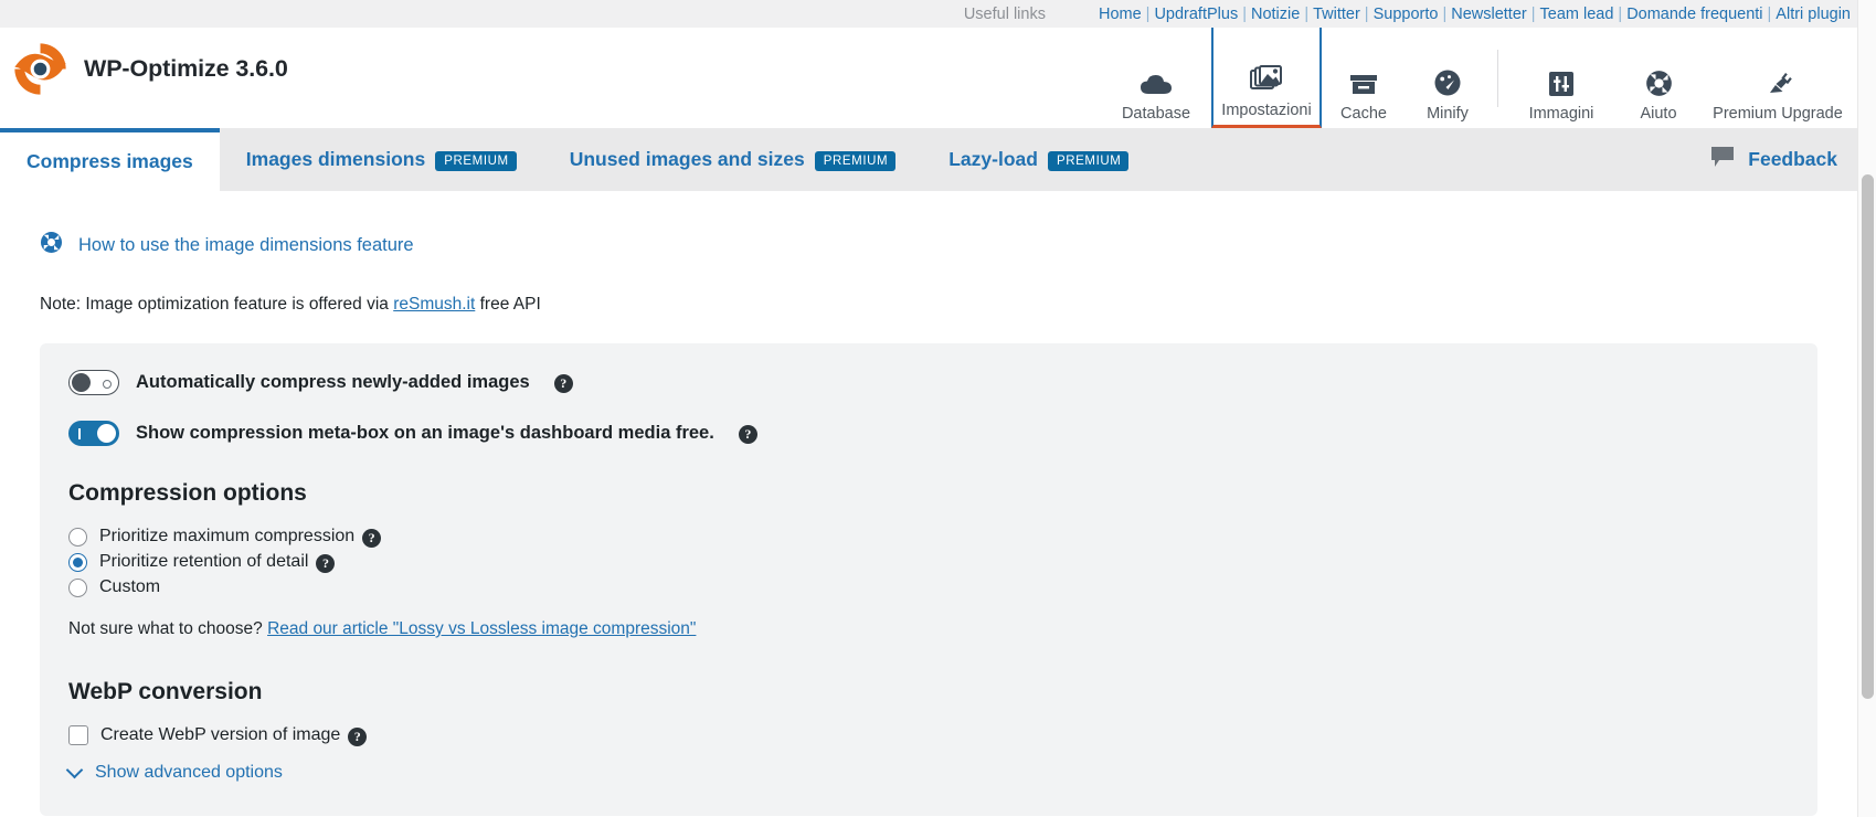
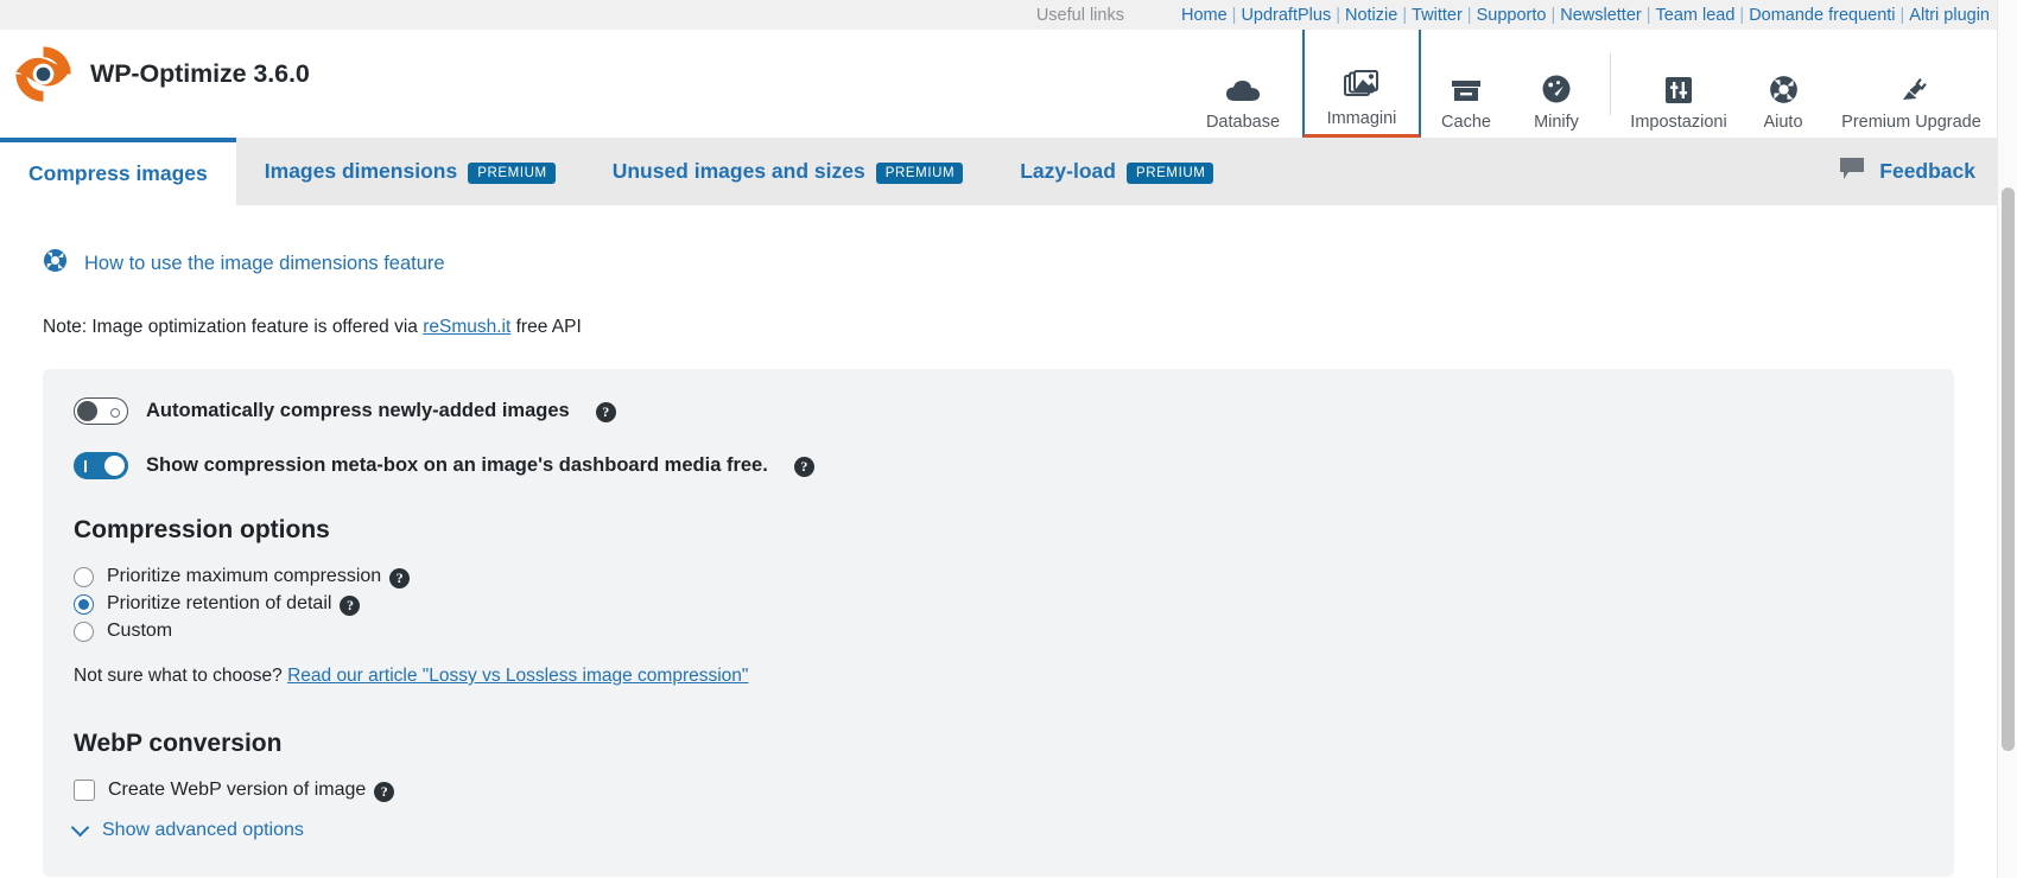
  Useful links
  Home | UpdraftPlus | Notizie | Twitter | Supporto | Newsletter | Team lead | Domande frequenti | Altri plugin
  WP-Optimize 3.6.0
  Database
- Impostazioni
+ Immagini
  Cache
  Minify
- Immagini
+ Impostazioni
  Aiuto
  Premium Upgrade
  Compress images
  Images dimensions
  PREMIUM
  Unused images and sizes
  PREMIUM
  Lazy-load
  PREMIUM
  Feedback
  How to use the image dimensions feature
  Note: Image optimization feature is offered via reSmush.it free API
  Automatically compress newly-added images
  ?
  Show compression meta-box on an image's dashboard media free.
  ?
  Compression options
  Prioritize maximum compression
  ?
  Prioritize retention of detail
  ?
  Custom
  Not sure what to choose? Read our article "Lossy vs Lossless image compression"
  WebP conversion
  Create WebP version of image
  ?
  Show advanced options
